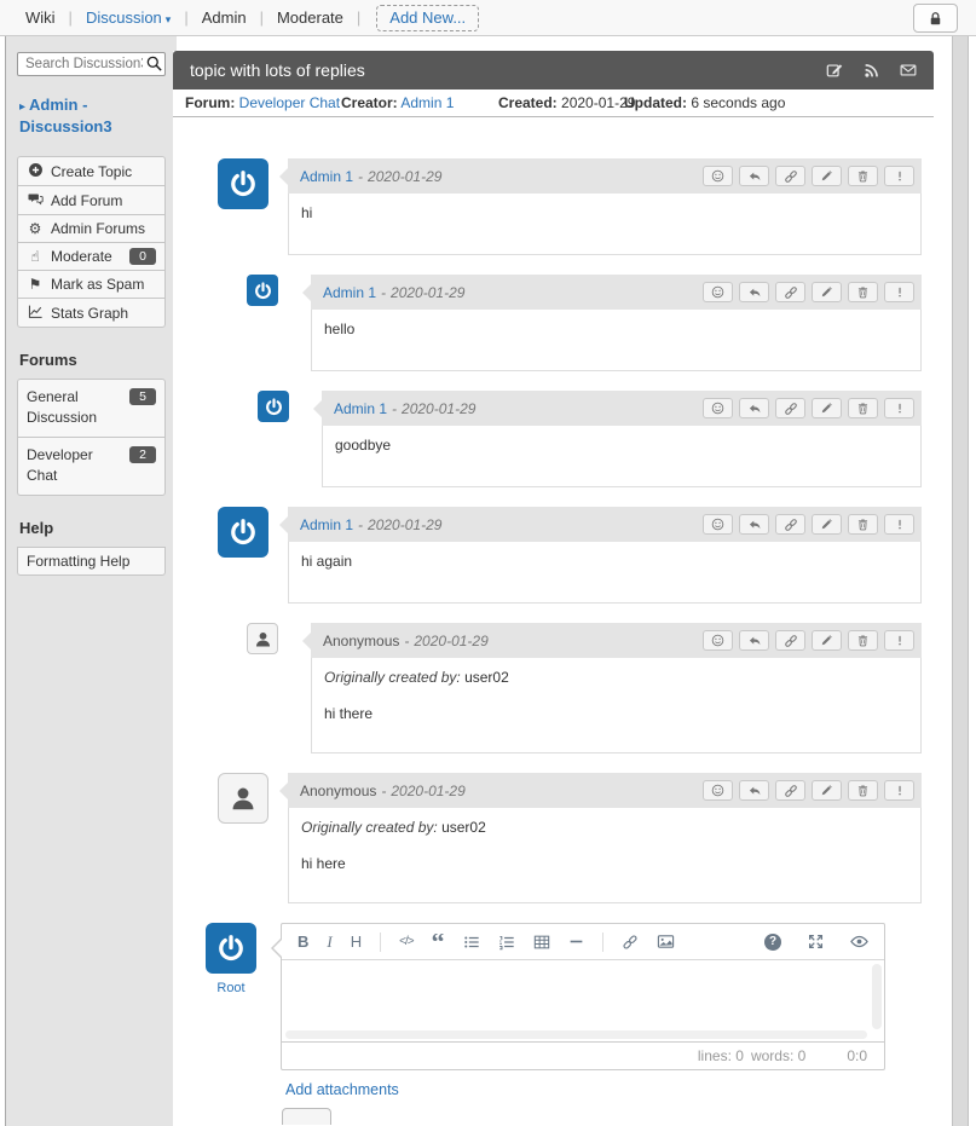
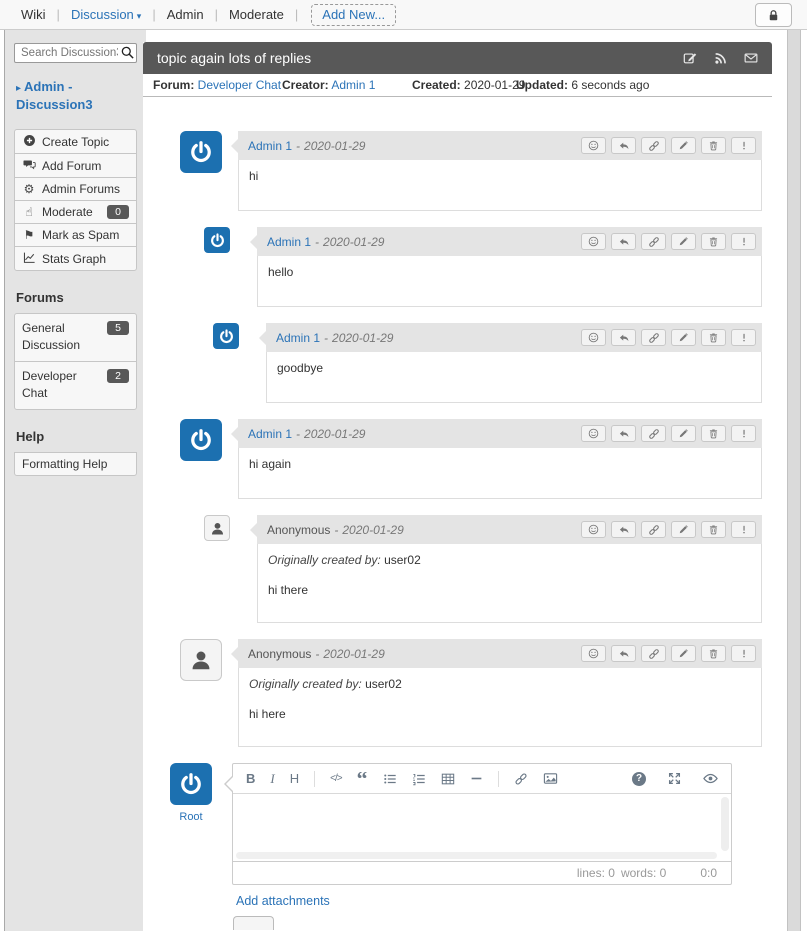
  Wiki
  |
  Discussion ▾
  |
  Admin
  |
  Moderate
  |
  Add New...
  Search Discussion
  ▸ Admin - Discussion3
  Create Topic
  Add Forum
  ⚙
  Admin Forums
  ☝
  Moderate
  0
  ⚑
  Mark as Spam
  Stats Graph
  Forums
  General Discussion
  5
  Developer Chat
  2
  Help
  Formatting Help
- topic with lots of replies
+ topic again lots of replies
  Forum: Developer Chat
  Creator: Admin 1
  Created: 2020-01-29
  Updated: 6 seconds ago
  Admin 1
  -
  2020-01-29
  hi
  Admin 1
  -
  2020-01-29
  hello
  Admin 1
  -
  2020-01-29
  goodbye
  Admin 1
  -
  2020-01-29
  hi again
  Anonymous
  -
  2020-01-29
  Originally created by: user02
  hi there
  Anonymous
  -
  2020-01-29
  Originally created by: user02
  hi here
  Root
  B
  I
  H
  </>
  “
  ?
  lines: 0
  words: 0
  0:0
  Add attachments
